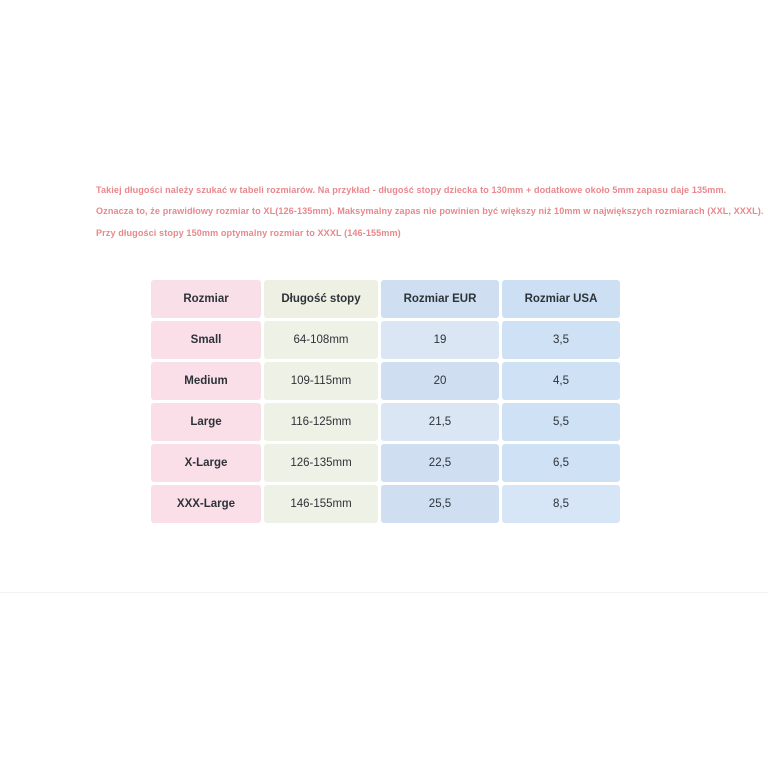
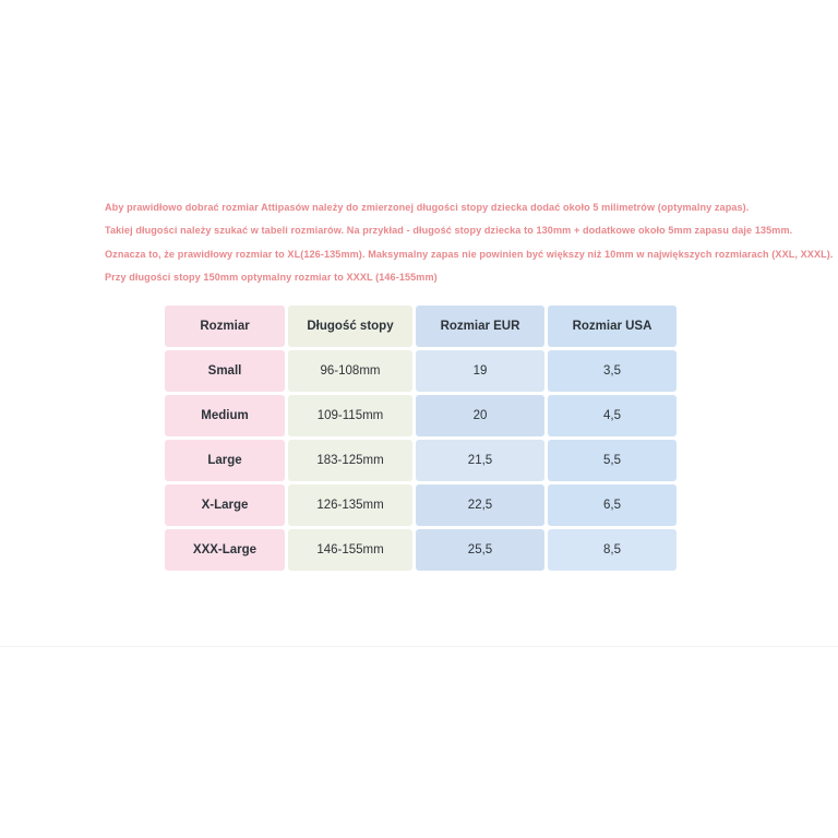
+ Aby prawidłowo dobrać rozmiar Attipasów należy do zmierzonej długości stopy dziecka dodać około 5 milimetrów (optymalny zapas).
  Takiej długości należy szukać w tabeli rozmiarów. Na przykład - długość stopy dziecka to 130mm + dodatkowe około 5mm zapasu daje 135mm.
  Oznacza to, że prawidłowy rozmiar to XL(126-135mm). Maksymalny zapas nie powinien być większy niż 10mm w największych rozmiarach (XXL, XXXL).
  Przy długości stopy 150mm optymalny rozmiar to XXXL (146-155mm)
  Rozmiar	Długość stopy	Rozmiar EUR	Rozmiar USA
- Small	64-108mm	19	3,5
+ Small	96-108mm	19	3,5
  Medium	109-115mm	20	4,5
- Large	116-125mm	21,5	5,5
+ Large	183-125mm	21,5	5,5
  X-Large	126-135mm	22,5	6,5
  XXX-Large	146-155mm	25,5	8,5
